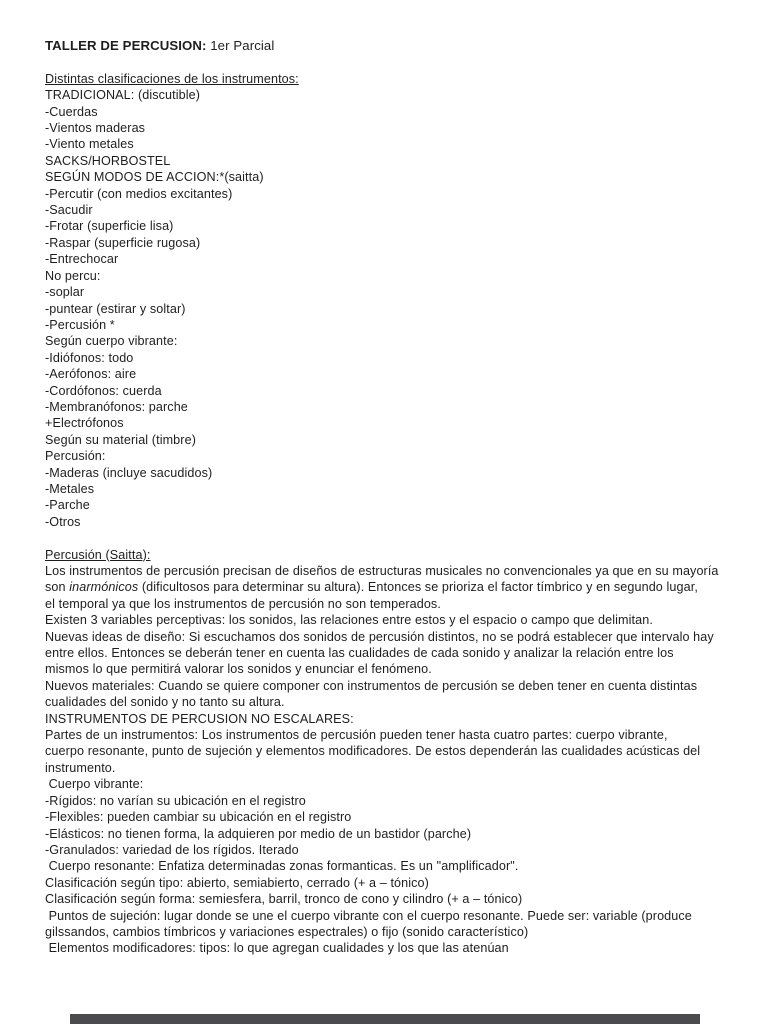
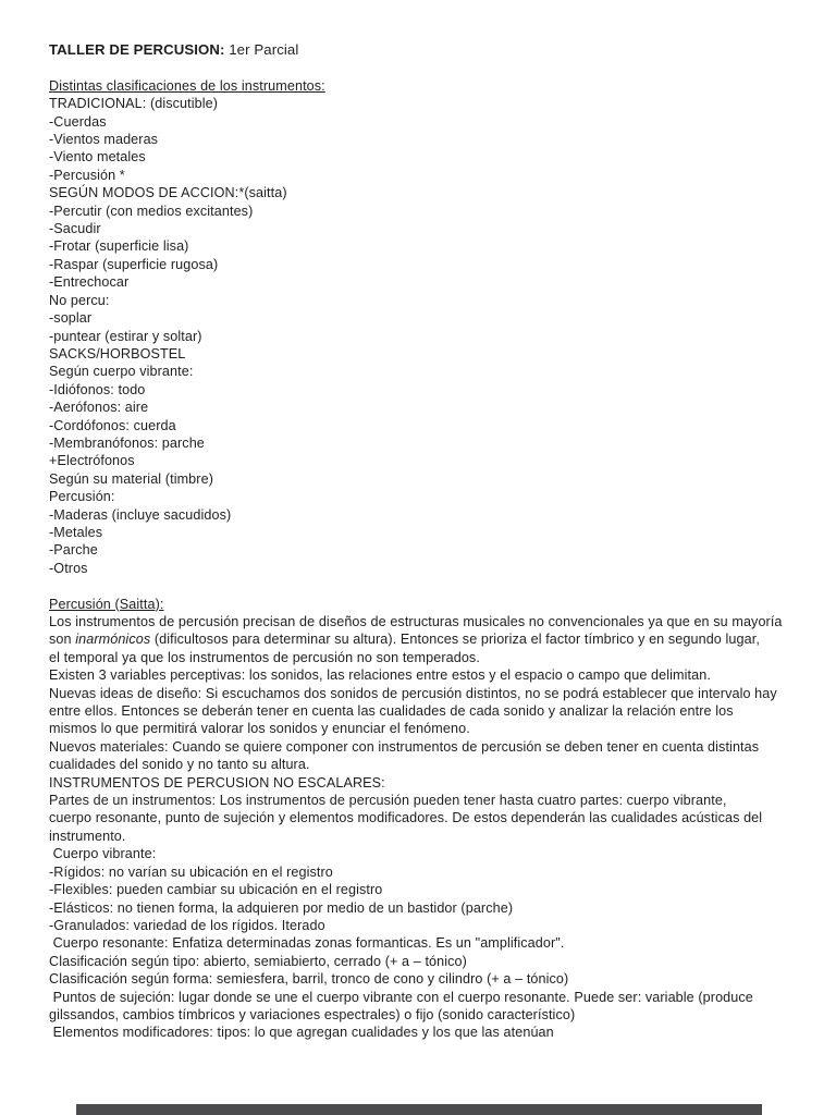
  TALLER DE PERCUSION: 1er Parcial
  Distintas clasificaciones de los instrumentos:
  TRADICIONAL: (discutible)
  -Cuerdas
  -Vientos maderas
  -Viento metales
- SACKS/HORBOSTEL
+ -Percusión *
  SEGÚN MODOS DE ACCION:*(saitta)
  -Percutir (con medios excitantes)
  -Sacudir
  -Frotar (superficie lisa)
  -Raspar (superficie rugosa)
  -Entrechocar
  No percu:
  -soplar
  -puntear (estirar y soltar)
- -Percusión *
+ SACKS/HORBOSTEL
  Según cuerpo vibrante:
  -Idiófonos: todo
  -Aerófonos: aire
  -Cordófonos: cuerda
  -Membranófonos: parche
  +Electrófonos
  Según su material (timbre)
  Percusión:
  -Maderas (incluye sacudidos)
  -Metales
  -Parche
  -Otros
  Percusión (Saitta):
  Los instrumentos de percusión precisan de diseños de estructuras musicales no convencionales ya que en su mayoría
  son inarmónicos (dificultosos para determinar su altura). Entonces se prioriza el factor tímbrico y en segundo lugar,
  el temporal ya que los instrumentos de percusión no son temperados.
  Existen 3 variables perceptivas: los sonidos, las relaciones entre estos y el espacio o campo que delimitan.
  Nuevas ideas de diseño: Si escuchamos dos sonidos de percusión distintos, no se podrá establecer que intervalo hay
  entre ellos. Entonces se deberán tener en cuenta las cualidades de cada sonido y analizar la relación entre los
  mismos lo que permitirá valorar los sonidos y enunciar el fenómeno.
  Nuevos materiales: Cuando se quiere componer con instrumentos de percusión se deben tener en cuenta distintas
  cualidades del sonido y no tanto su altura.
  INSTRUMENTOS DE PERCUSION NO ESCALARES:
  Partes de un instrumentos: Los instrumentos de percusión pueden tener hasta cuatro partes: cuerpo vibrante,
  cuerpo resonante, punto de sujeción y elementos modificadores. De estos dependerán las cualidades acústicas del
  instrumento.
  Cuerpo vibrante:
  -Rígidos: no varían su ubicación en el registro
  -Flexibles: pueden cambiar su ubicación en el registro
  -Elásticos: no tienen forma, la adquieren por medio de un bastidor (parche)
  -Granulados: variedad de los rígidos. Iterado
  Cuerpo resonante: Enfatiza determinadas zonas formanticas. Es un "amplificador".
  Clasificación según tipo: abierto, semiabierto, cerrado (+ a – tónico)
  Clasificación según forma: semiesfera, barril, tronco de cono y cilindro (+ a – tónico)
  Puntos de sujeción: lugar donde se une el cuerpo vibrante con el cuerpo resonante. Puede ser: variable (produce
  gilssandos, cambios tímbricos y variaciones espectrales) o fijo (sonido característico)
  Elementos modificadores: tipos: lo que agregan cualidades y los que las atenúan
